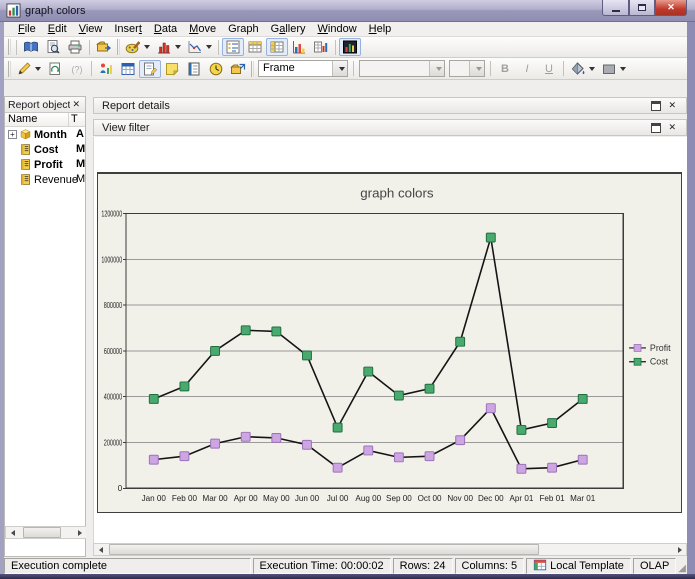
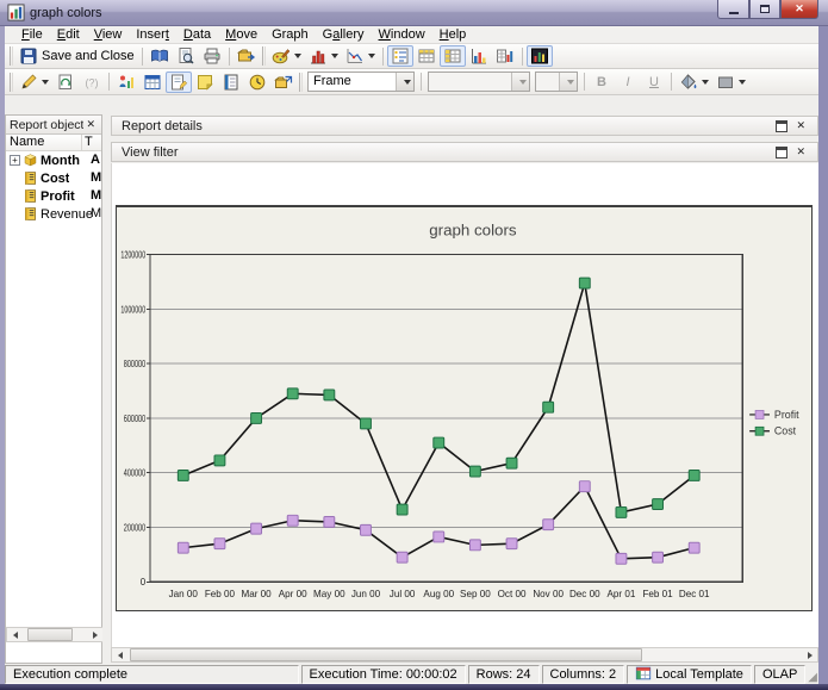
  graph colors
  ✕
  File
  Edit
  View
  Insert
  Data
  Move
  Graph
  Gallery
  Window
  Help
+ Save and Close
  (?)
  Frame
  B
  I
  U
  Report object
  ✕
  Name
  T
  +
  Month
  A
  Cost
  M
  Profit
  M
  Revenue
  M
  Report details
  ✕
  View filter
  ✕
  graph colors
  0
  200000
  400000
  600000
  800000
  1000000
  1200000
  Jan 00
  Feb 00
  Mar 00
  Apr 00
  May 00
  Jun 00
  Jul 00
  Aug 00
  Sep 00
  Oct 00
  Nov 00
  Dec 00
  Apr 01
  Feb 01
- Mar 01
+ Dec 01
  Profit
  Cost
  Execution complete
  Execution Time: 00:00:02
  Rows: 24
- Columns: 5
+ Columns: 2
  Local Template
  OLAP
  ◢
